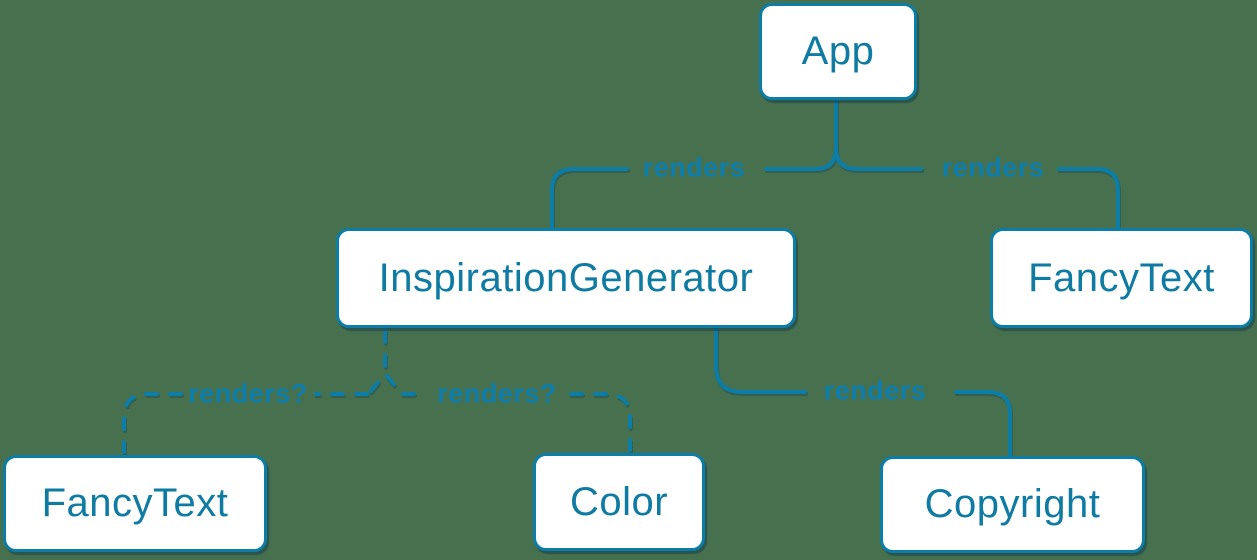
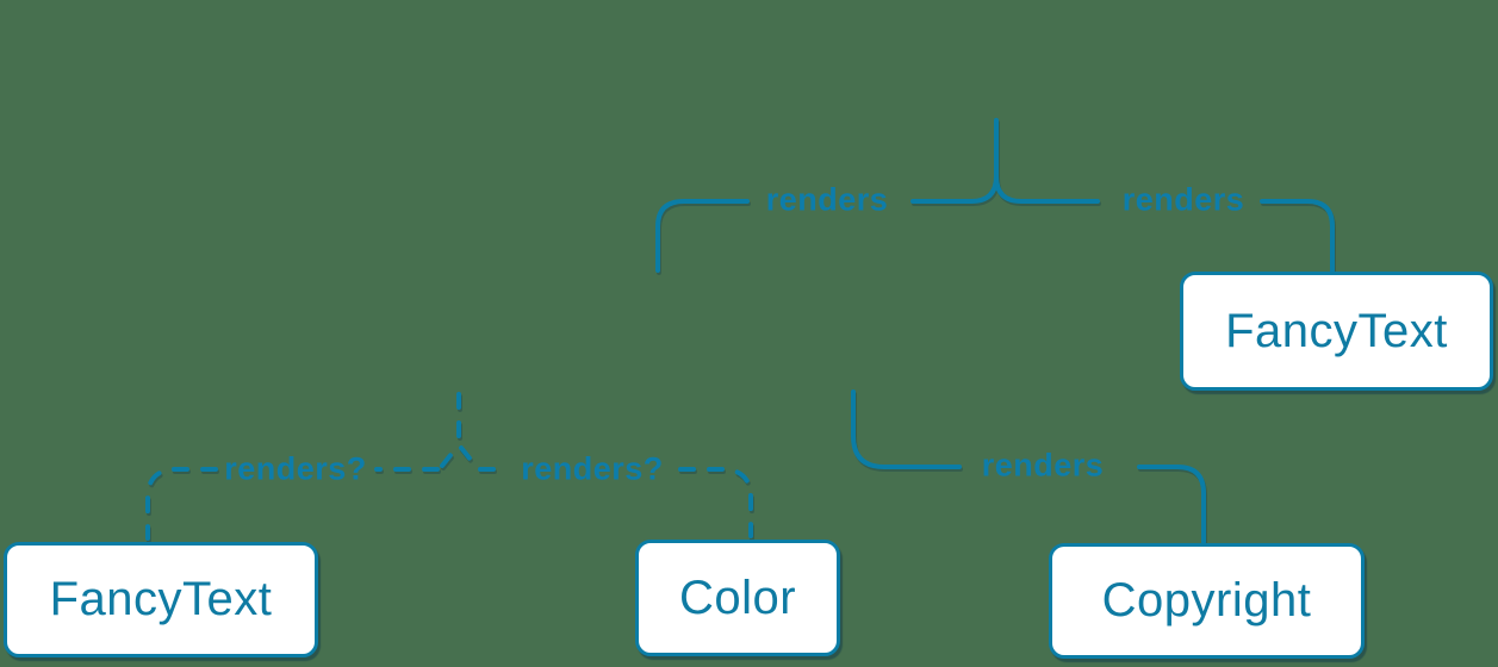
- App
- InspirationGenerator
  FancyText
  FancyText
  Color
  Copyright
  renders
  renders
  renders?
  renders?
  renders
